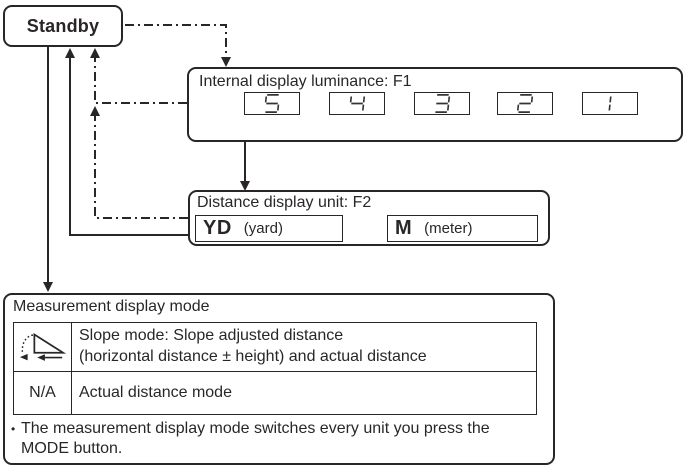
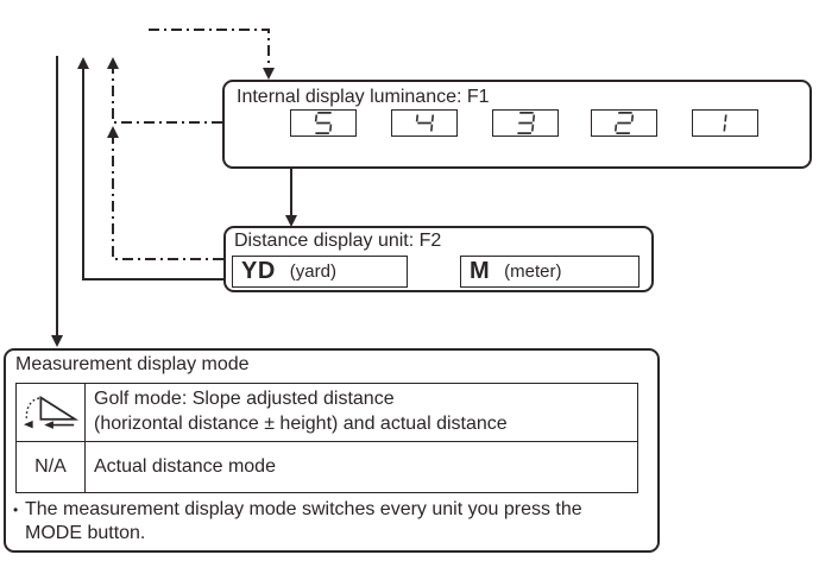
- Standby
  Internal display luminance: F1
  Distance display unit: F2
  YD
  (yard)
  M
  (meter)
  Measurement display mode
- Slope mode: Slope adjusted distance
+ Golf mode: Slope adjusted distance
  (horizontal distance ± height) and actual distance
  N/A
  Actual distance mode
  •
  The measurement display mode switches every unit you press the MODE button.
